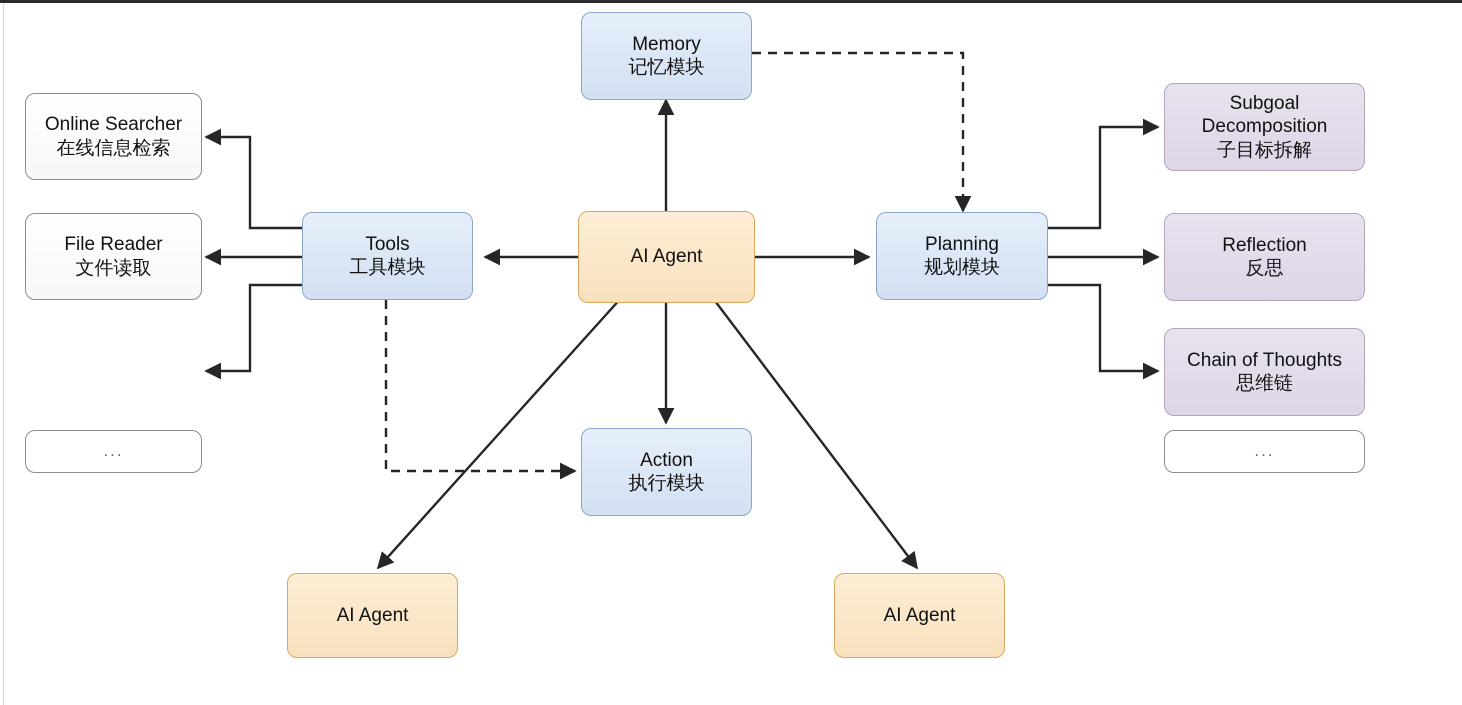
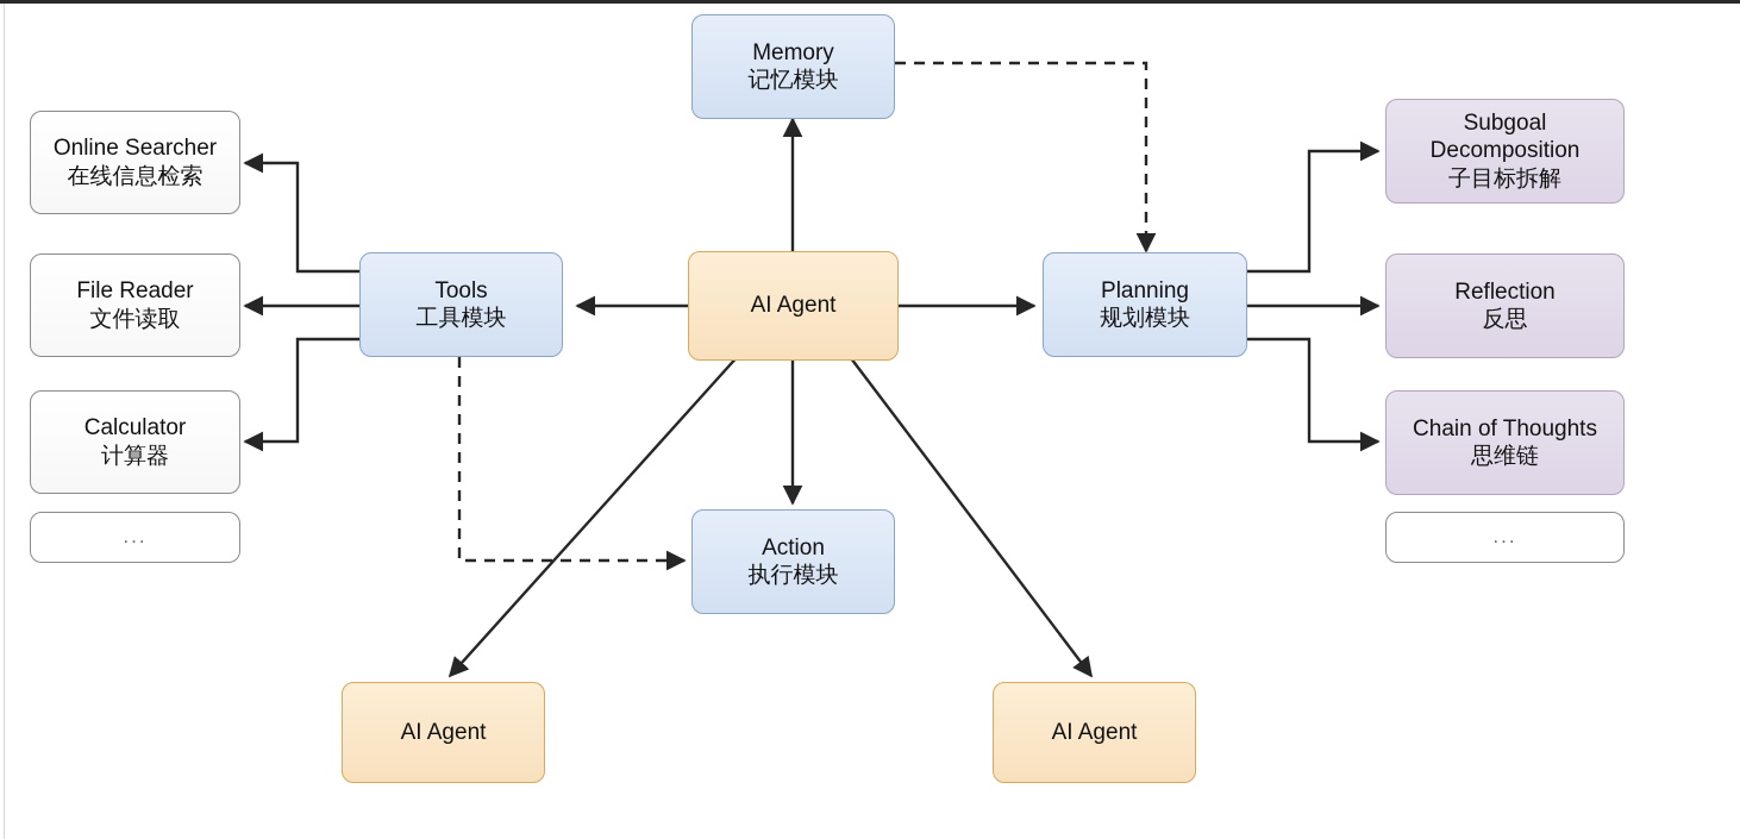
  Memory
  记忆模块
  Tools
  工具模块
  AI Agent
  Planning
  规划模块
  Action
  执行模块
  AI Agent
  AI Agent
  Online Searcher
  在线信息检索
  File Reader
  文件读取
+ Calculator
+ 计算器
  ...
  Subgoal
  Decomposition
  子目标拆解
  Reflection
  反思
  Chain of Thoughts
  思维链
  ...
